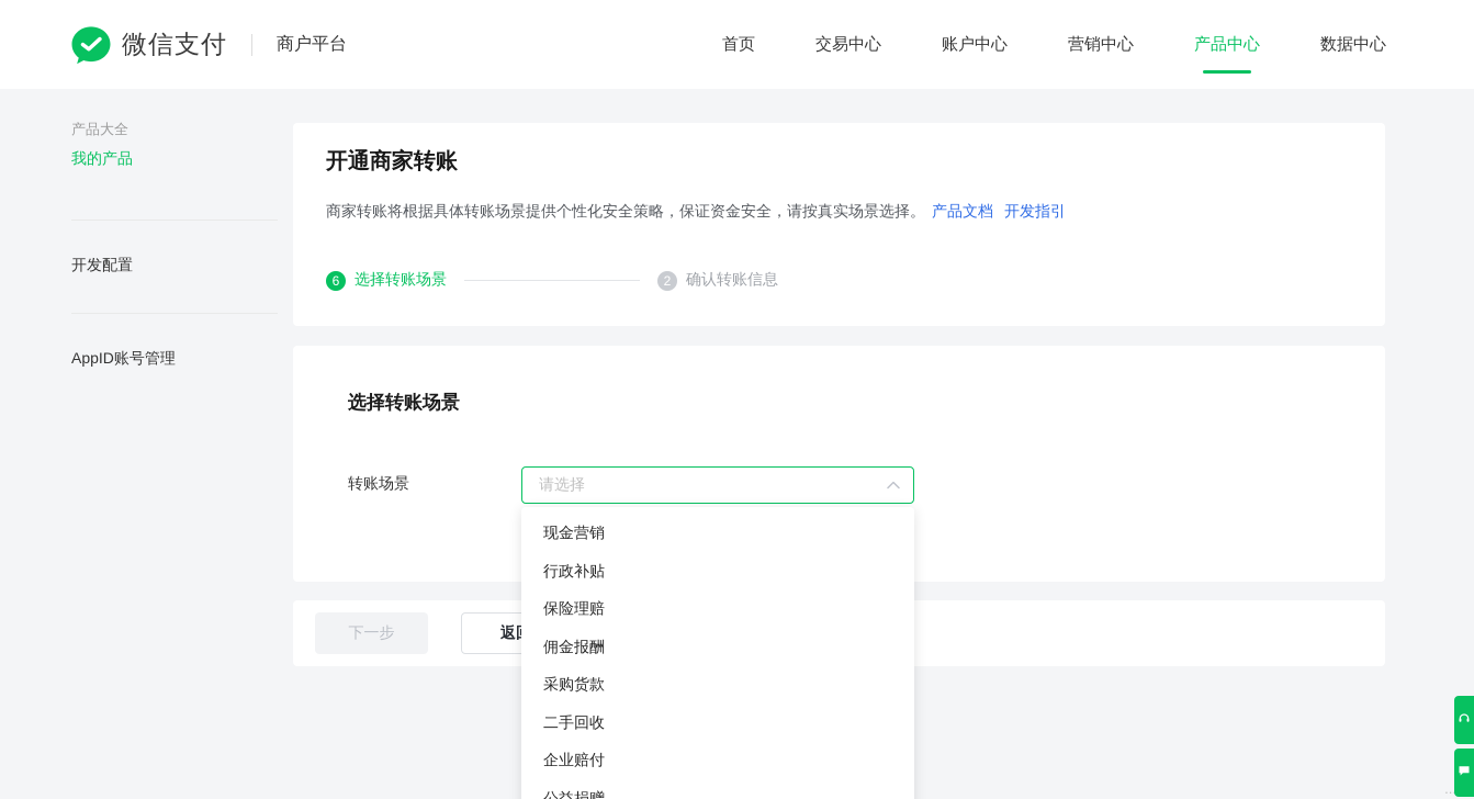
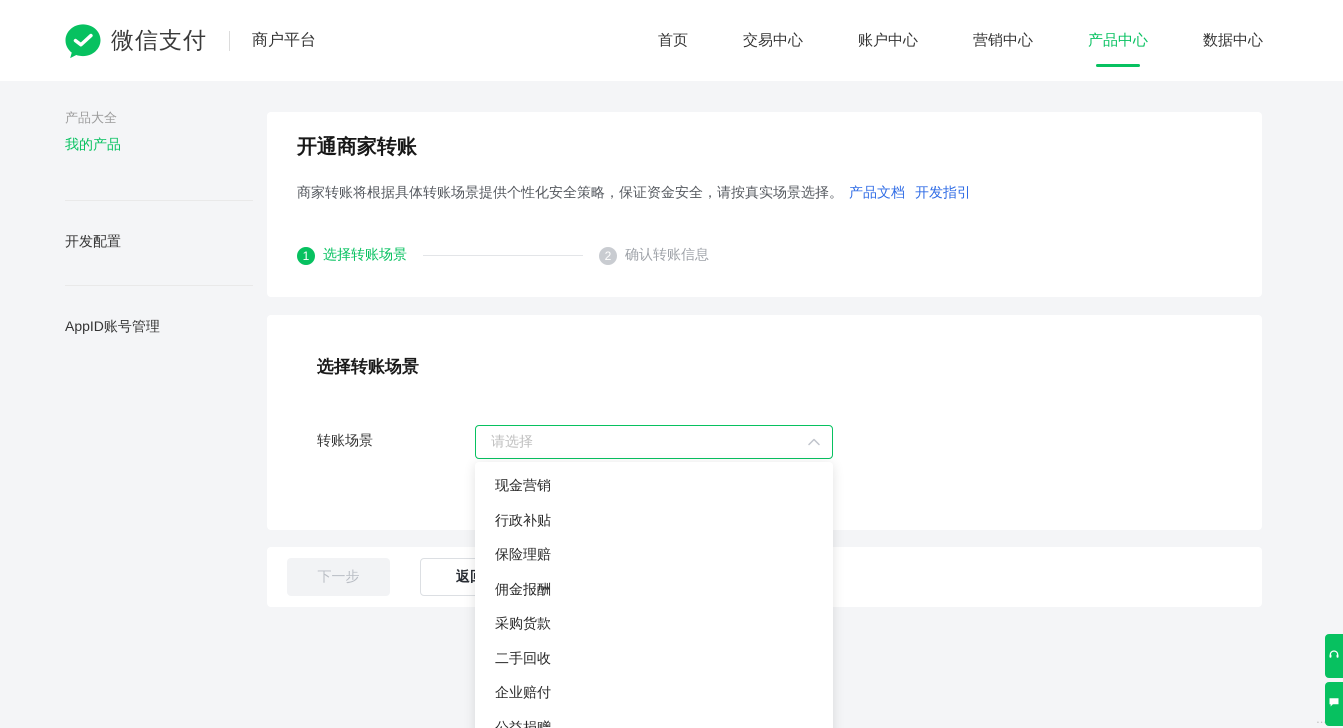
  微信支付
  商户平台
  首页
  交易中心
  账户中心
  营销中心
  产品中心
  数据中心
  产品大全
  我的产品
  开发配置
  AppID账号管理
  开通商家转账
  商家转账将根据具体转账场景提供个性化安全策略，保证资金安全，请按真实场景选择。 产品文档 开发指引
- 6
+ 1
  选择转账场景
  2
  确认转账信息
  选择转账场景
  转账场景
  请选择
  下一步
  现金营销
  行政补贴
  保险理赔
  佣金报酬
  采购货款
  二手回收
  企业赔付
  公益捐赠
